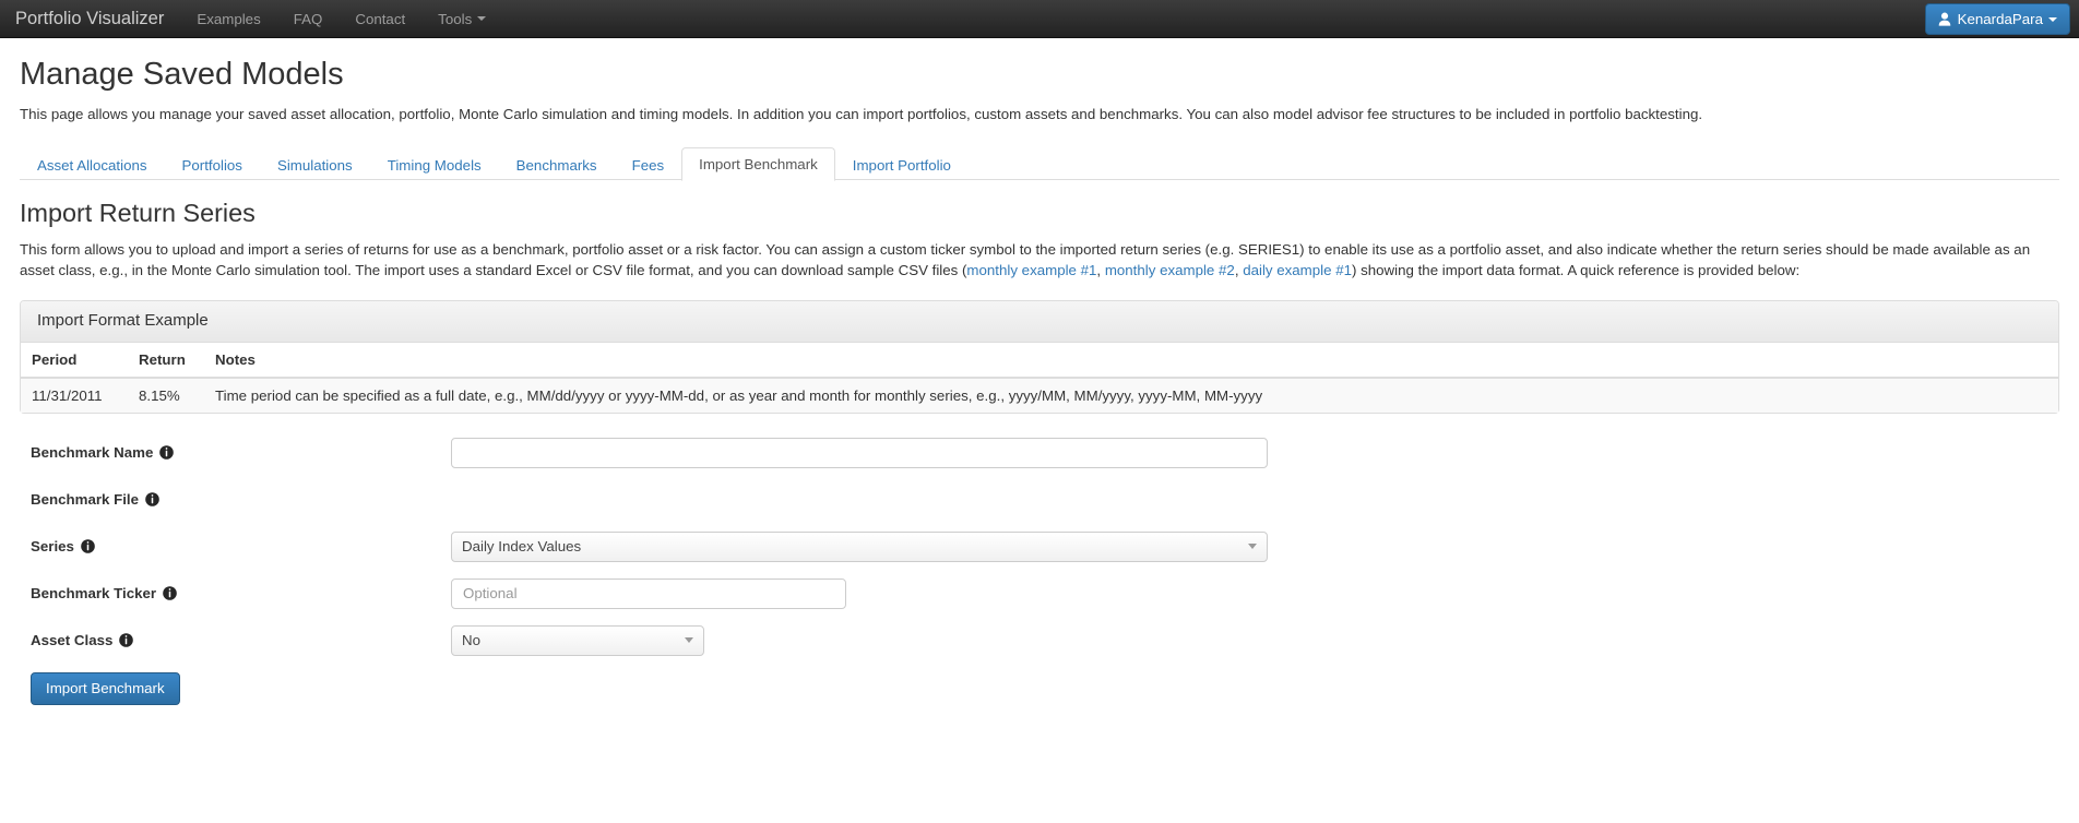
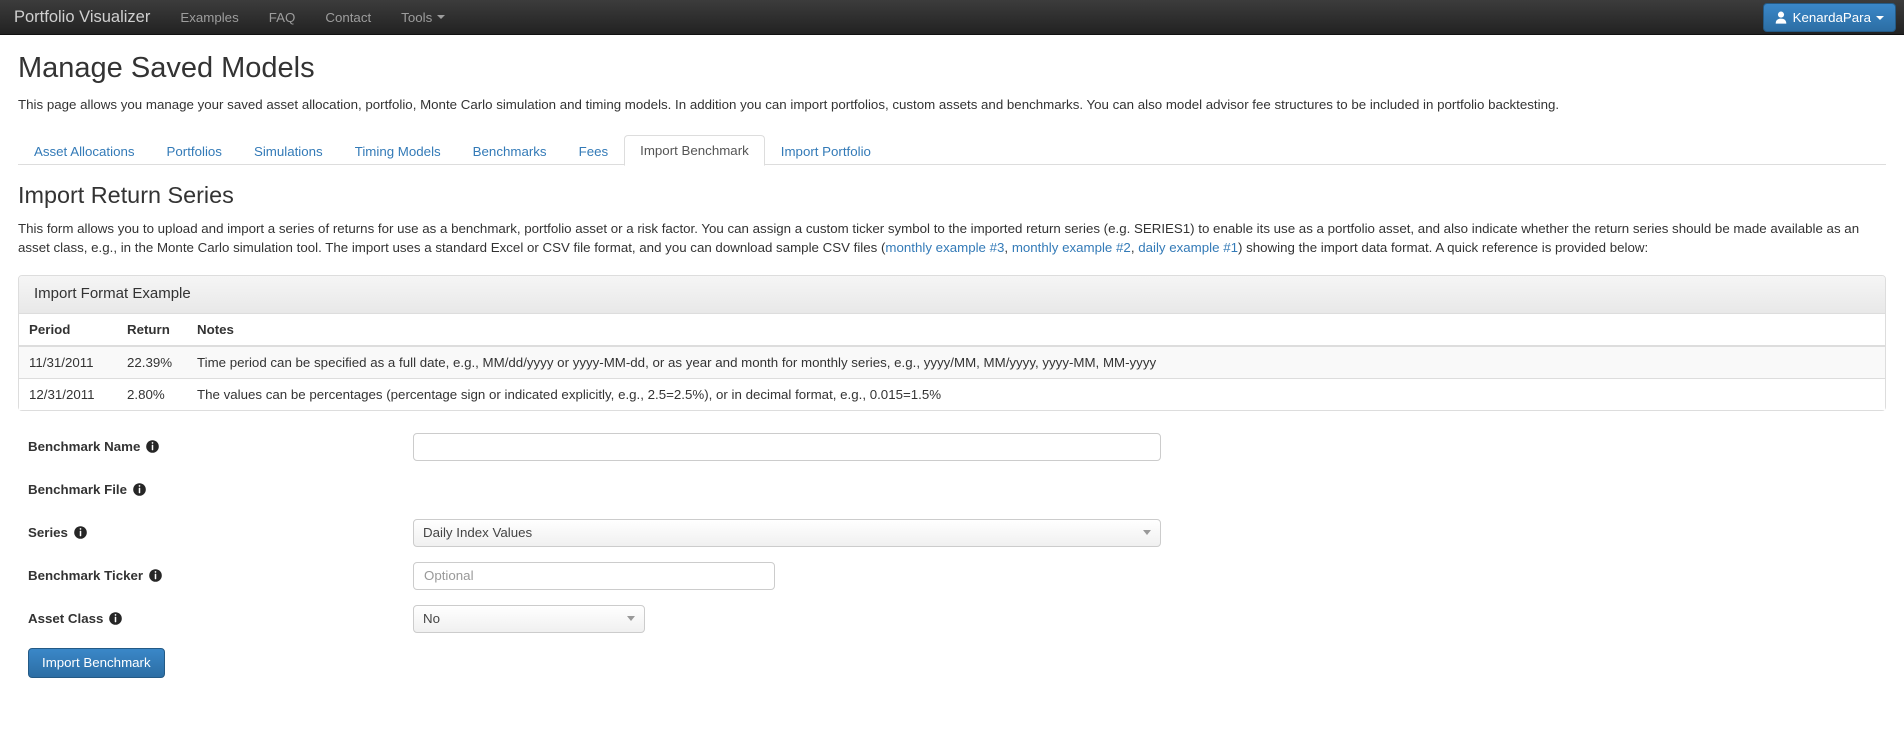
  Portfolio Visualizer
  Examples
  FAQ
  Contact
  Tools
  KenardaPara
  Manage Saved Models
  This page allows you manage your saved asset allocation, portfolio, Monte Carlo simulation and timing models. In addition you can import portfolios, custom assets and benchmarks. You can also model advisor fee structures to be included in portfolio backtesting.
  Asset Allocations
  Portfolios
  Simulations
  Timing Models
  Benchmarks
  Fees
  Import Benchmark
  Import Portfolio
  Import Return Series
- This form allows you to upload and import a series of returns for use as a benchmark, portfolio asset or a risk factor. You can assign a custom ticker symbol to the imported return series (e.g. SERIES1) to enable its use as a portfolio asset, and also indicate whether the return series should be made available as an asset class, e.g., in the Monte Carlo simulation tool. The import uses a standard Excel or CSV file format, and you can download sample CSV files (monthly example #1, monthly example #2, daily example #1) showing the import data format. A quick reference is provided below:
+ This form allows you to upload and import a series of returns for use as a benchmark, portfolio asset or a risk factor. You can assign a custom ticker symbol to the imported return series (e.g. SERIES1) to enable its use as a portfolio asset, and also indicate whether the return series should be made available as an asset class, e.g., in the Monte Carlo simulation tool. The import uses a standard Excel or CSV file format, and you can download sample CSV files (monthly example #3, monthly example #2, daily example #1) showing the import data format. A quick reference is provided below:
  Import Format Example
  Period	Return	Notes
- 11/31/2011	8.15%	Time period can be specified as a full date, e.g., MM/dd/yyyy or yyyy-MM-dd, or as year and month for monthly series, e.g., yyyy/MM, MM/yyyy, yyyy-MM, MM-yyyy
+ 11/31/2011	22.39%	Time period can be specified as a full date, e.g., MM/dd/yyyy or yyyy-MM-dd, or as year and month for monthly series, e.g., yyyy/MM, MM/yyyy, yyyy-MM, MM-yyyy
+ 12/31/2011	2.80%	The values can be percentages (percentage sign or indicated explicitly, e.g., 2.5=2.5%), or in decimal format, e.g., 0.015=1.5%
  Benchmark Name
  Benchmark File
  Series
  Daily Index Values
  Benchmark Ticker
  Optional
  Asset Class
  No
  Import Benchmark
